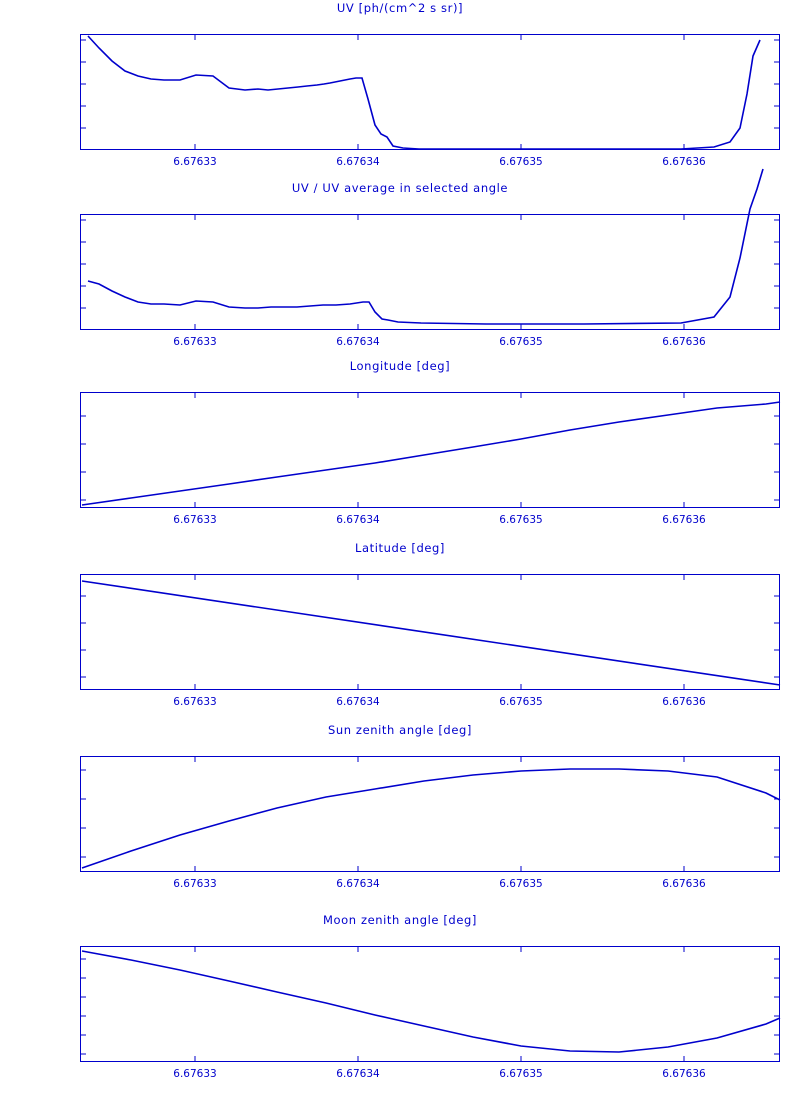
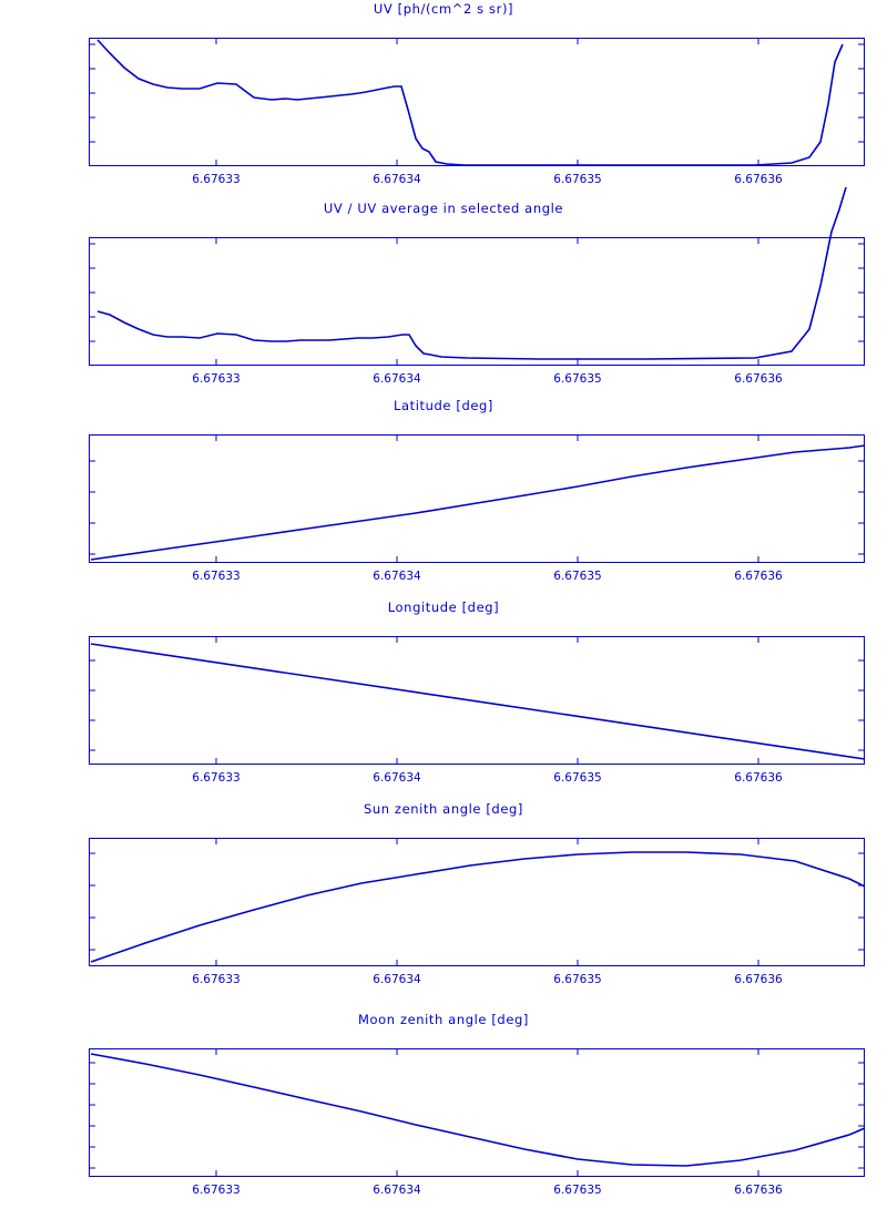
  UV [ph/(cm^2 s sr)]
  6.67633
  6.67634
  6.67635
  6.67636
  UV / UV average in selected angle
  6.67633
  6.67634
  6.67635
  6.67636
- Longitude [deg]
+ Latitude [deg]
  6.67633
  6.67634
  6.67635
  6.67636
- Latitude [deg]
+ Longitude [deg]
  6.67633
  6.67634
  6.67635
  6.67636
  Sun zenith angle [deg]
  6.67633
  6.67634
  6.67635
  6.67636
  Moon zenith angle [deg]
  6.67633
  6.67634
  6.67635
  6.67636
